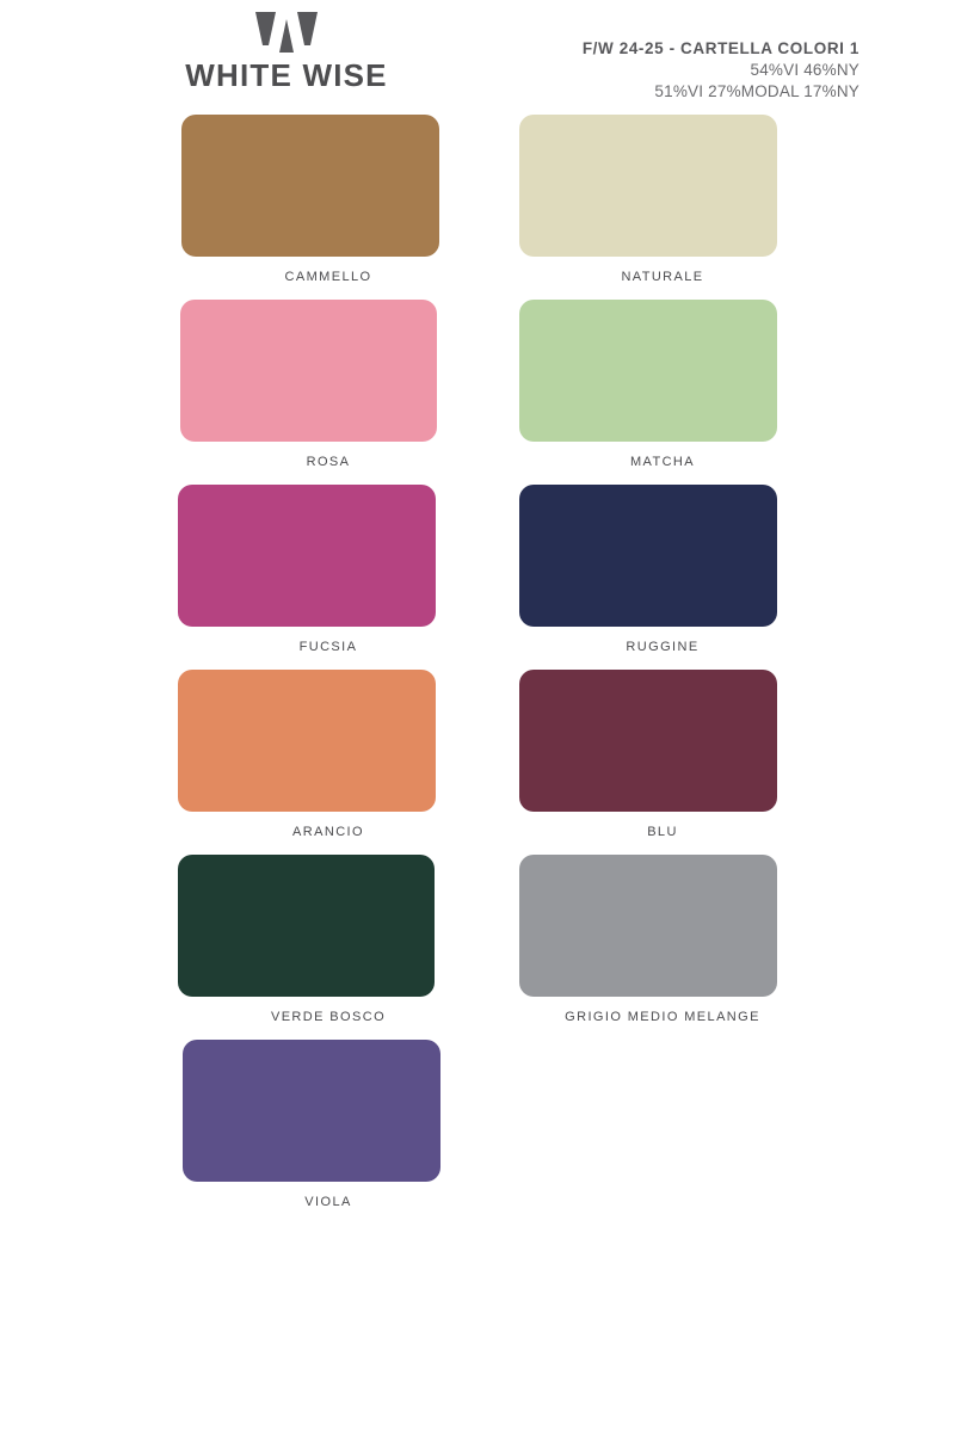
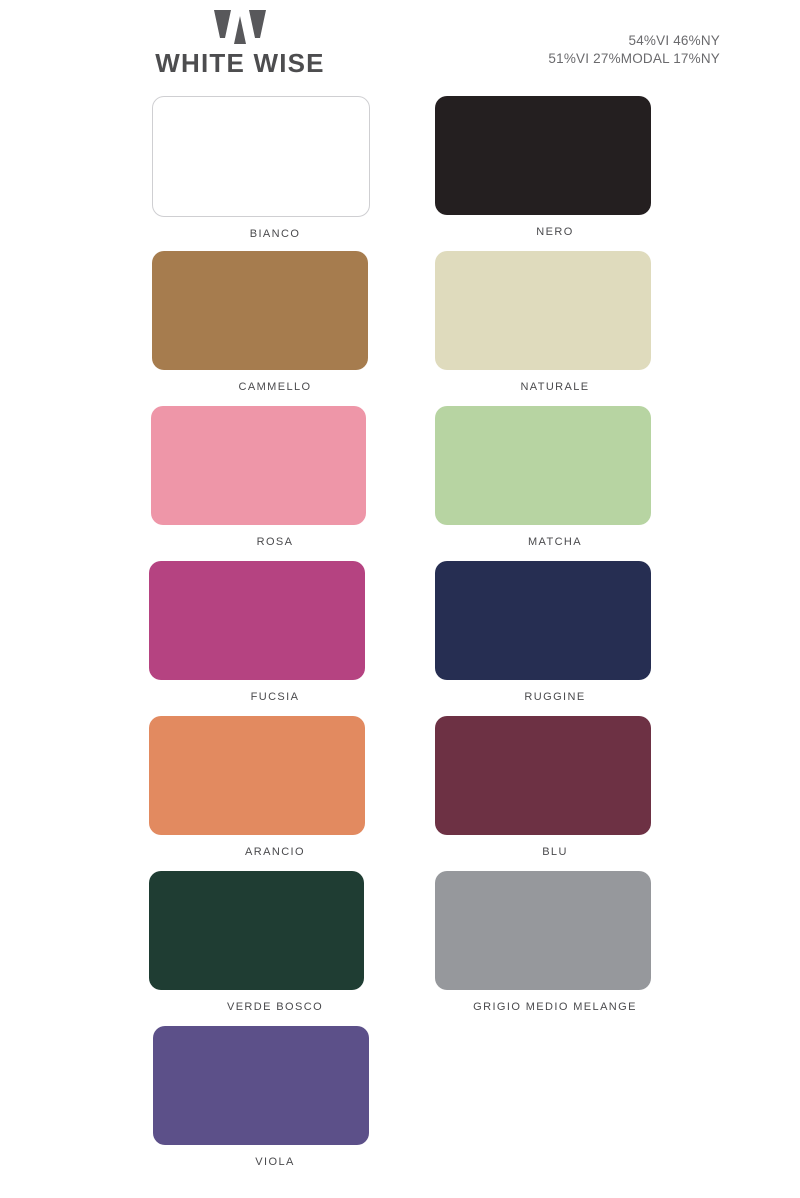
  WHITE WISE
- F/W 24-25 - CARTELLA COLORI 1
  54%VI 46%NY
  51%VI 27%MODAL 17%NY
+ BIANCO
+ NERO
  CAMMELLO
  NATURALE
  ROSA
  MATCHA
  FUCSIA
  RUGGINE
  ARANCIO
  BLU
  VERDE BOSCO
  GRIGIO MEDIO MELANGE
  VIOLA
